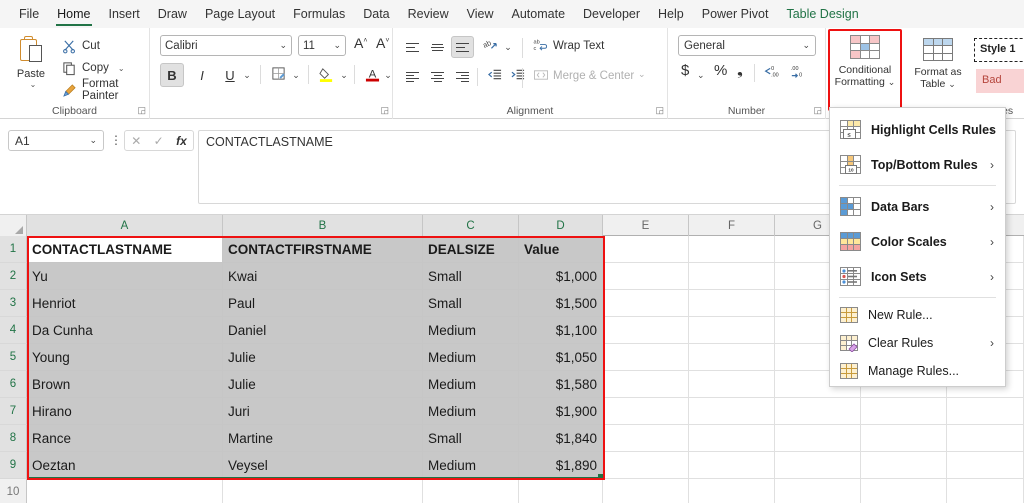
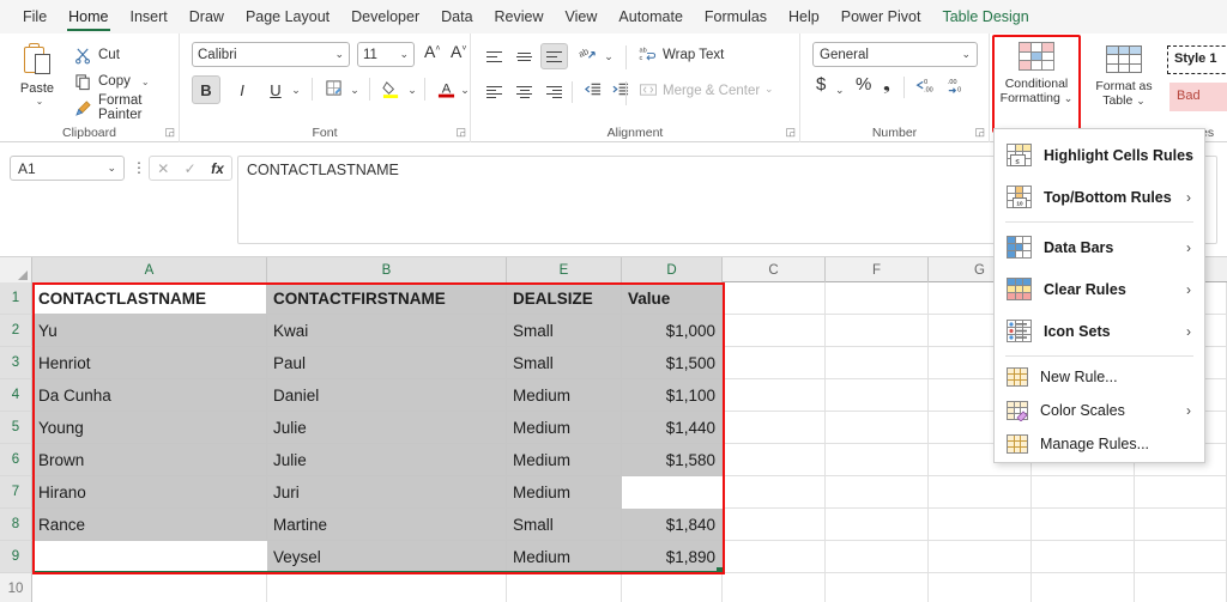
  File
  Home
  Insert
  Draw
  Page Layout
- Formulas
+ Developer
  Data
  Review
  View
  Automate
- Developer
+ Formulas
  Help
  Power Pivot
  Table Design
  Paste
  ⌄
  Cut
  Copy
  ⌄
  Format Painter
  Clipboard
  ◲
  Calibri
  ⌄
  11
  ⌄
  B
  I
  U
  ⌄
  ⌄
  ⌄
  A
  ⌄
+ Font
  ◲
  ⌄
  Wrap Text
  Merge & Center
  ⌄
  Alignment
  ◲
  General
  ⌄
  $
  ⌄
  %
  ❟
  Number
  ◲
  Conditional
  Formatting ⌄
  Format as
  Table ⌄
  Style 1
  Bad
  A1
  ⌄
  ⋮
  ✕
  ✓
  fx
  CONTACTLASTNAME
  A
  B
- C
+ E
  D
- E
+ C
  F
  G
  1
  2
  3
  4
  5
  6
  7
  8
  9
  10
  CONTACTLASTNAME
  CONTACTFIRSTNAME
  DEALSIZE
  Value
  Yu
  Kwai
  Small
  $1,000
  Henriot
  Paul
  Small
  $1,500
  Da Cunha
  Daniel
  Medium
  $1,100
  Young
  Julie
  Medium
- $1,050
+ $1,440
  Brown
  Julie
  Medium
  $1,580
  Hirano
  Juri
  Medium
- $1,900
  Rance
  Martine
  Small
  $1,840
- Oeztan
  Veysel
  Medium
  $1,890
  Highlight Cells Rules
  ›
  Top/Bottom Rules
  ›
  Data Bars
  ›
- Color Scales
+ Clear Rules
  ›
  Icon Sets
  ›
  New Rule...
- Clear Rules
+ Color Scales
  ›
  Manage Rules...
